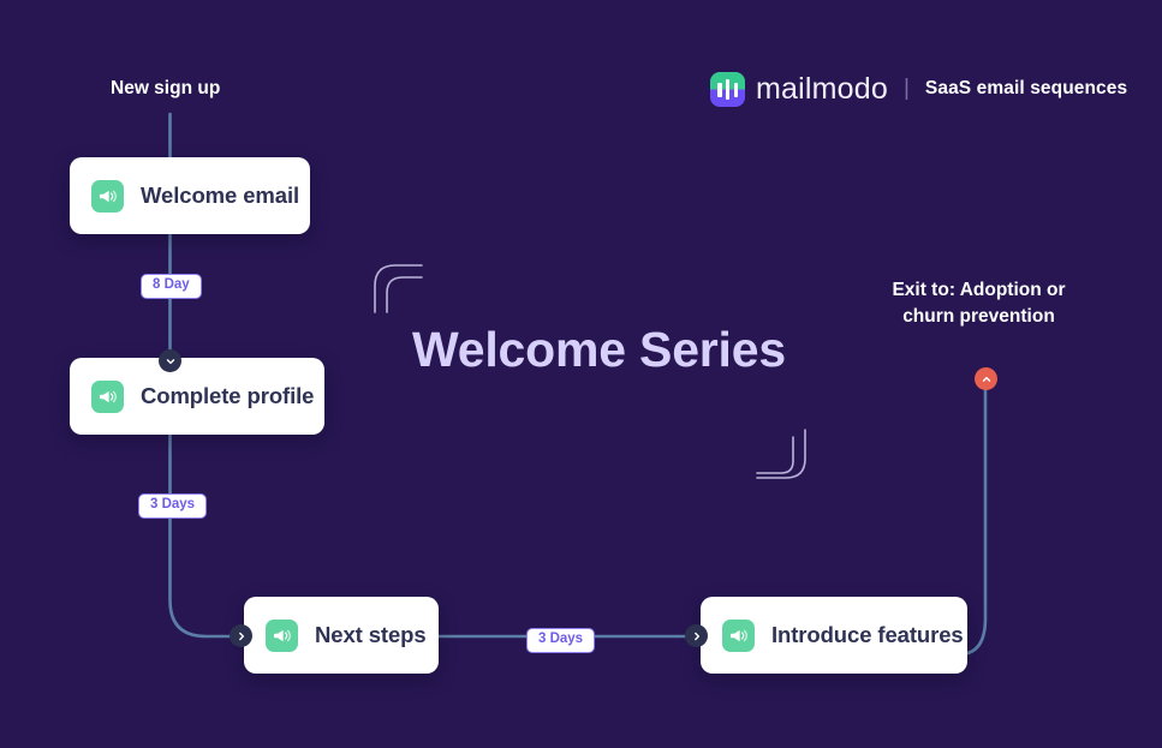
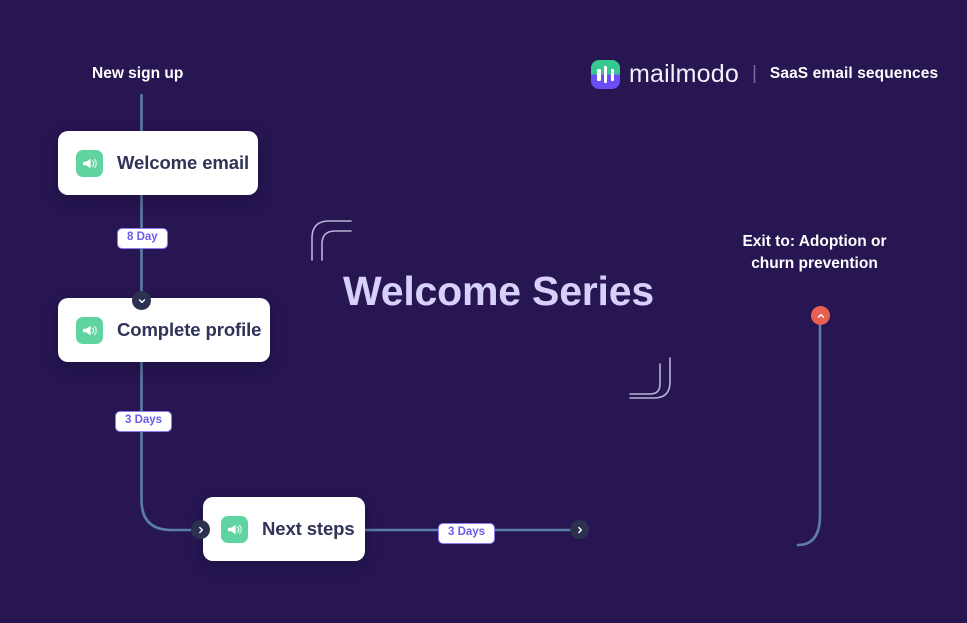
  mailmodo
  |
  SaaS email sequences
  Welcome Series
  New sign up
  Exit to: Adoption or
  churn prevention
  Welcome email
  Complete profile
  Next steps
- Introduce features
  8 Day
  3 Days
  3 Days
